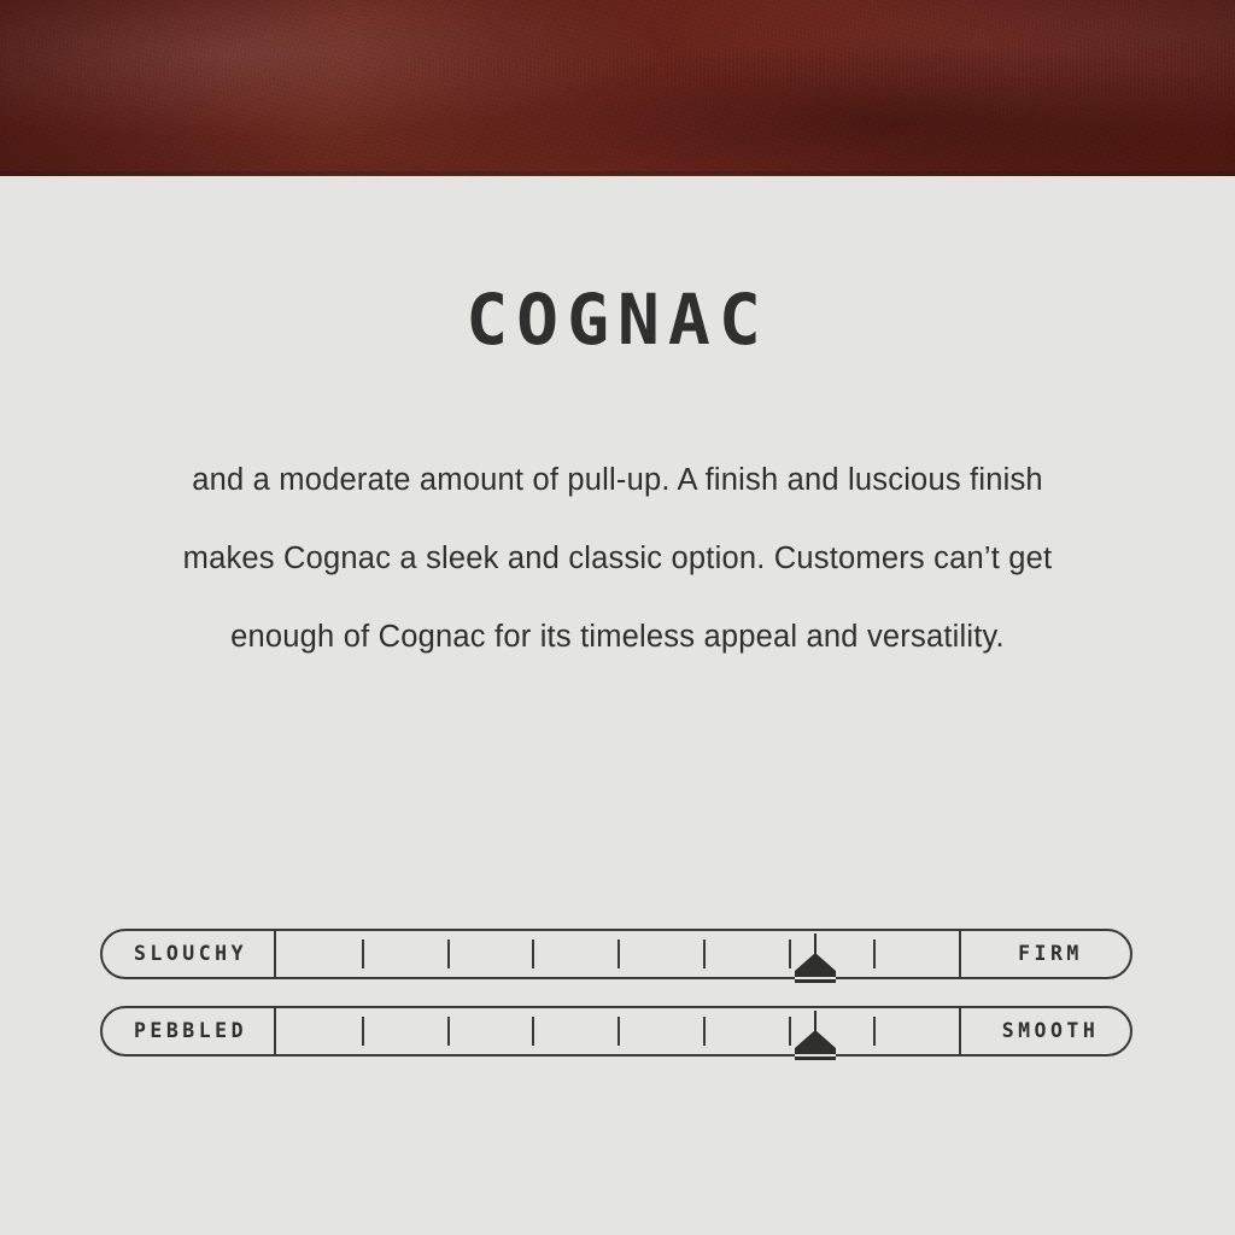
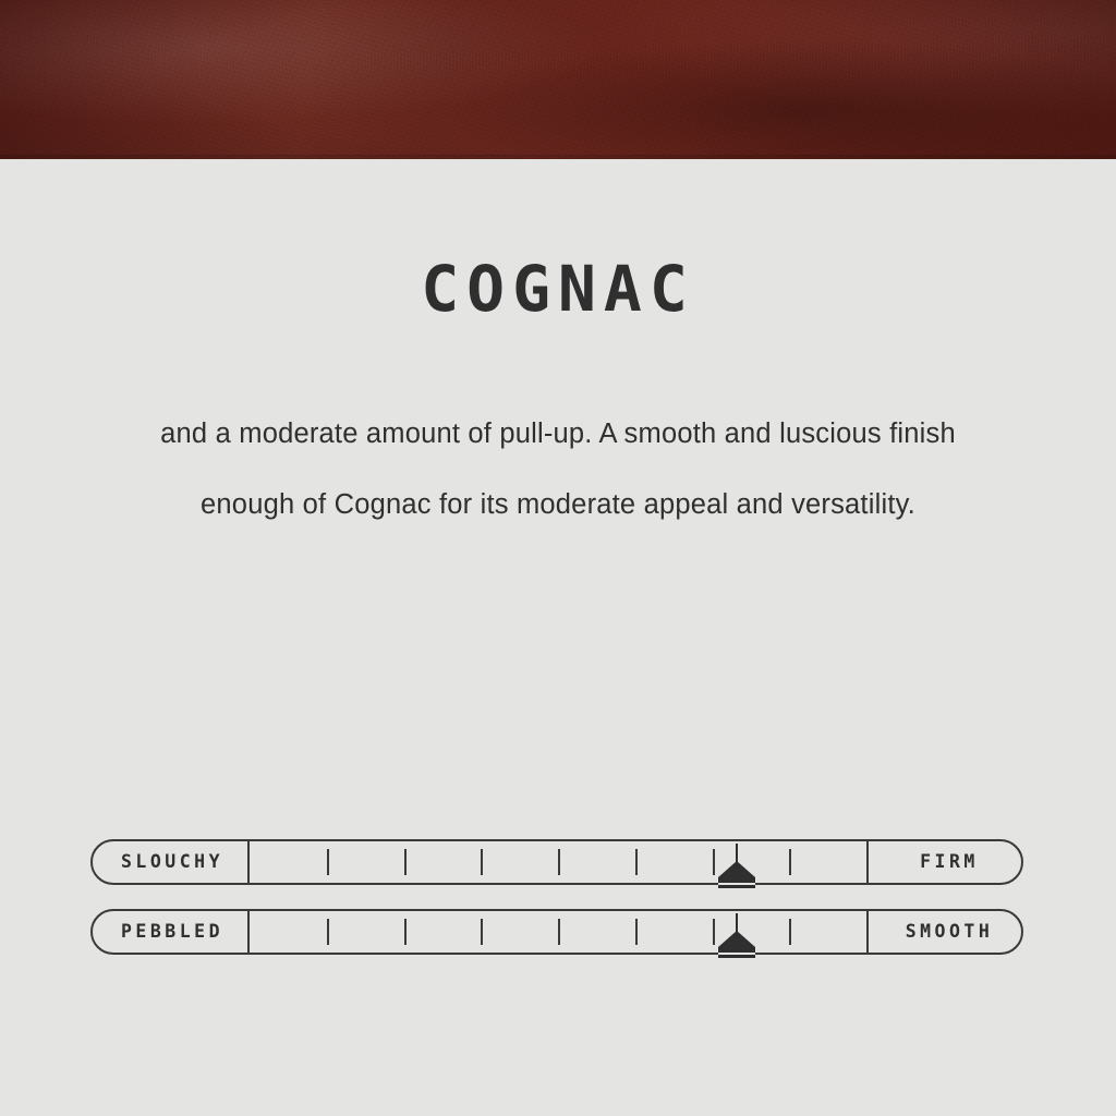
  COGNAC
- and a moderate amount of pull-up. A finish and luscious finish
+ and a moderate amount of pull-up. A smooth and luscious finish
- makes Cognac a sleek and classic option. Customers can’t get
- enough of Cognac for its timeless appeal and versatility.
+ enough of Cognac for its moderate appeal and versatility.
  SLOUCHY
  FIRM
  PEBBLED
  SMOOTH
